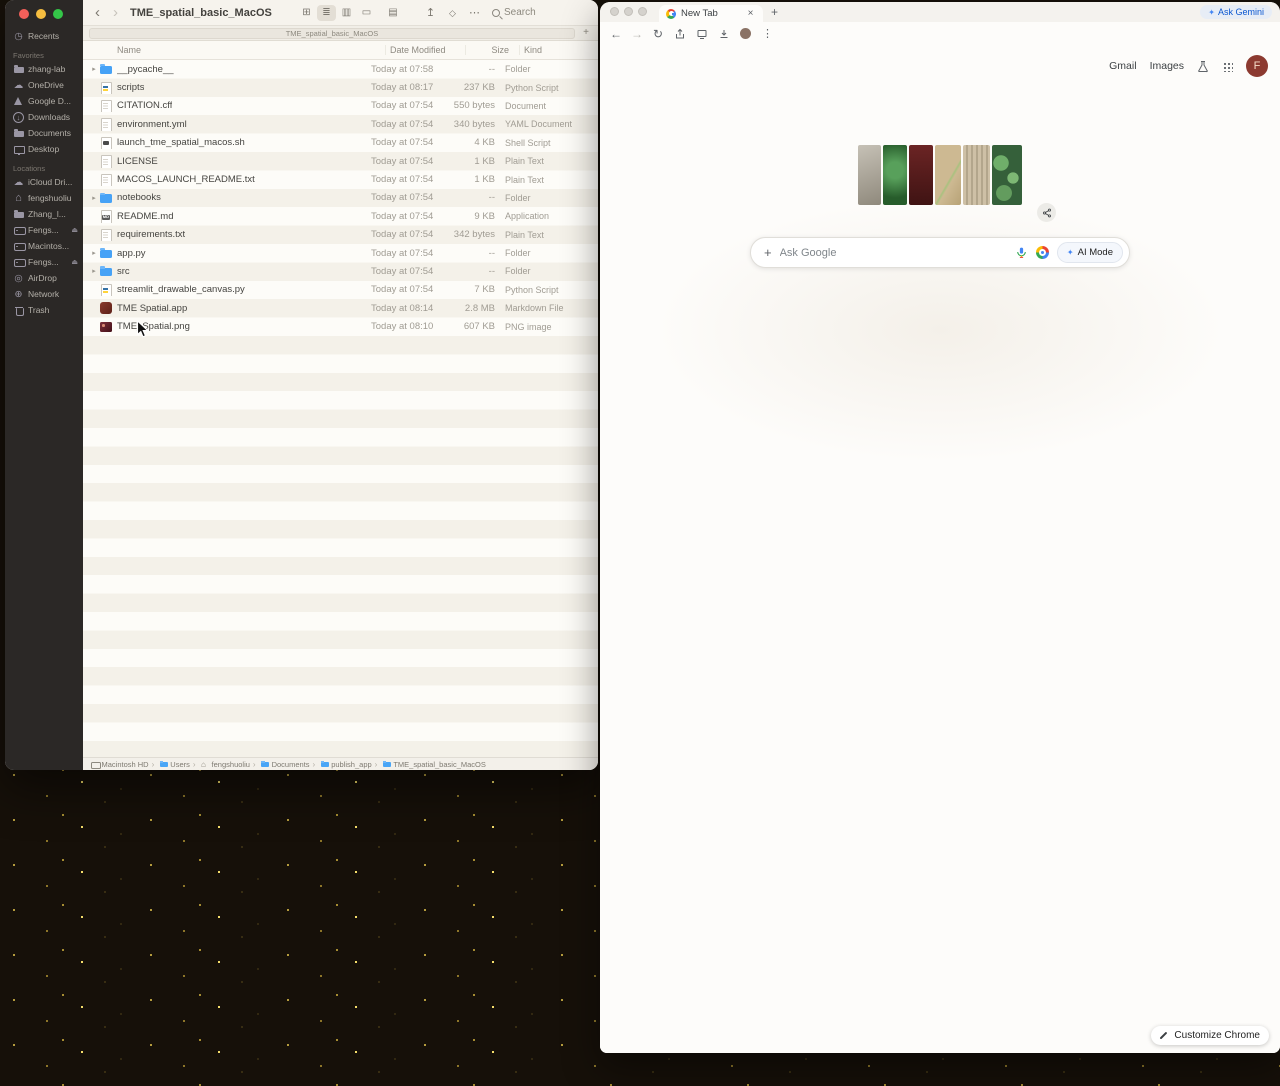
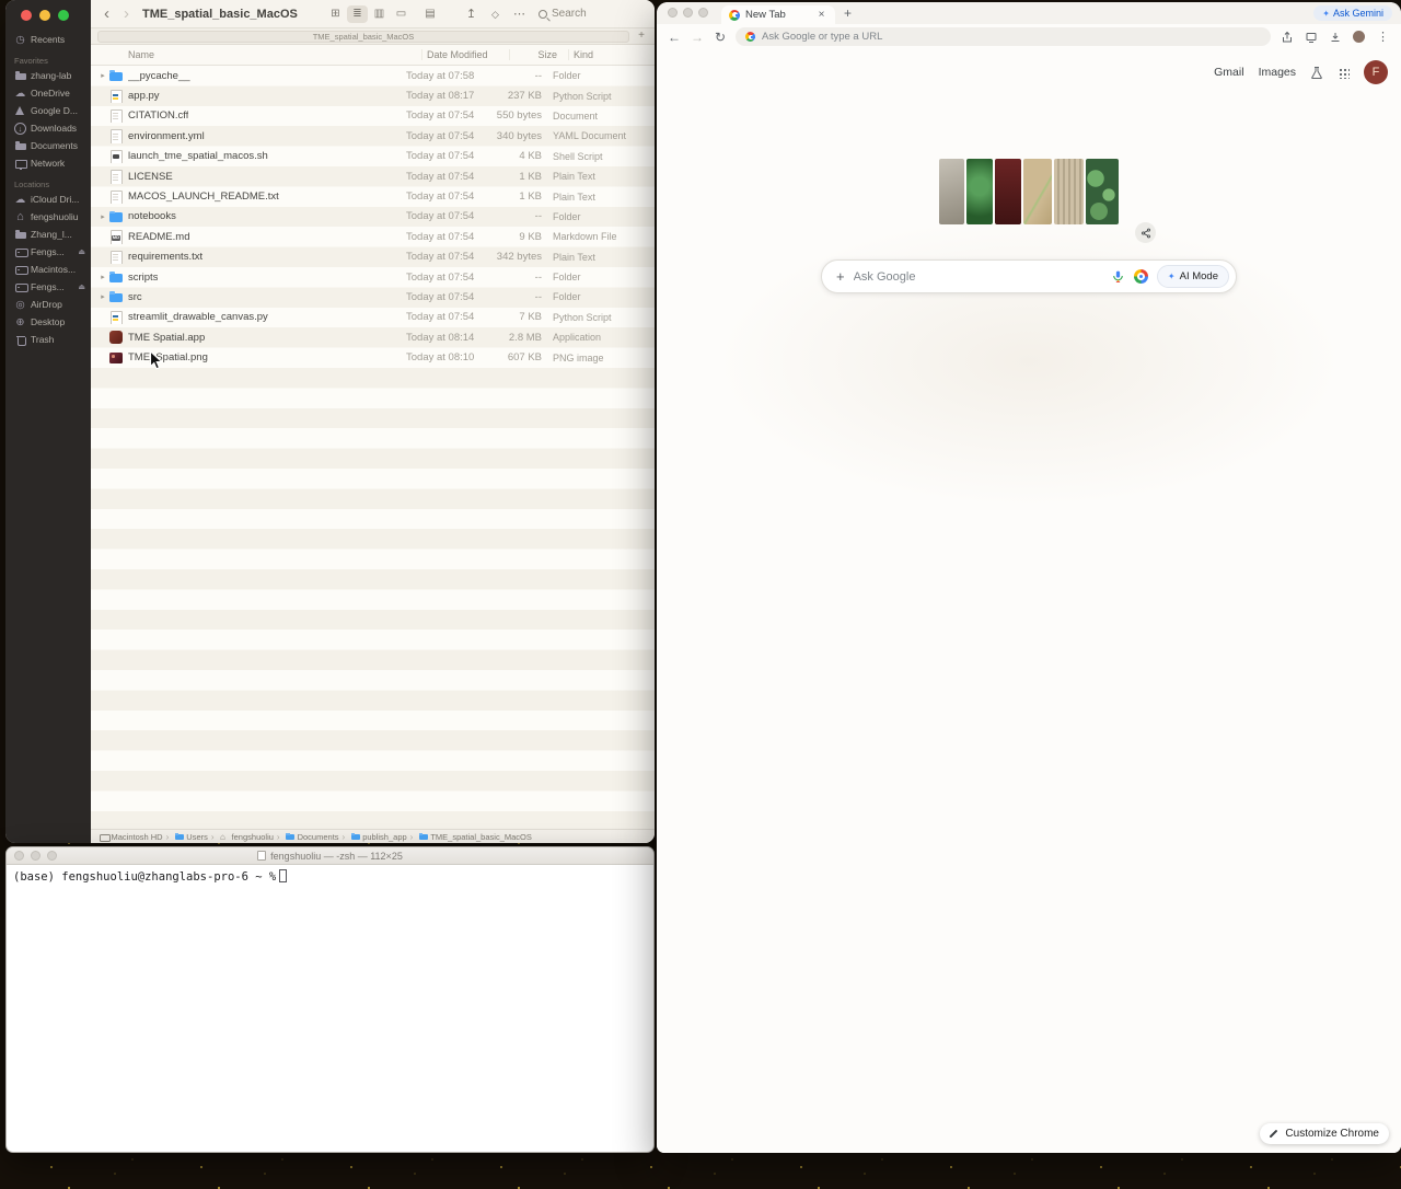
  Recents
  Favorites
  zhang-lab
  OneDrive
  Google D...
  Downloads
  Documents
- Desktop
+ Network
  Locations
  iCloud Dri...
  fengshuoliu
  Zhang_l...
  Fengs...
  Macintos...
  Fengs...
  AirDrop
- Network
+ Desktop
  Trash
  TME_spatial_basic_MacOS
  Search
  TME_spatial_basic_MacOS
  Name
  Date Modified
  Size
  Kind
  __pycache__
  Today at 07:58
  --
  Folder
- scripts
+ app.py
  Today at 08:17
  237 KB
  Python Script
  CITATION.cff
  Today at 07:54
  550 bytes
  Document
  environment.yml
  Today at 07:54
  340 bytes
  YAML Document
  launch_tme_spatial_macos.sh
  Today at 07:54
  4 KB
  Shell Script
  LICENSE
  Today at 07:54
  1 KB
  Plain Text
  MACOS_LAUNCH_README.txt
  Today at 07:54
  1 KB
  Plain Text
  notebooks
  Today at 07:54
  --
  Folder
  README.md
  Today at 07:54
  9 KB
- Application
+ Markdown File
  requirements.txt
  Today at 07:54
  342 bytes
  Plain Text
- app.py
+ scripts
  Today at 07:54
  --
  Folder
  src
  Today at 07:54
  --
  Folder
  streamlit_drawable_canvas.py
  Today at 07:54
  7 KB
  Python Script
  TME Spatial.app
  Today at 08:14
  2.8 MB
- Markdown File
+ Application
  TMESpatial.png
  Today at 08:10
  607 KB
  PNG image
  Macintosh HD
  Users
  fengshuoliu
  Documents
  publish_app
  TME_spatial_basic_MacOS
+ fengshuoliu — -zsh — 112×25
+ (base) fengshuoliu@zhanglabs-pro-6 ~ %
  New Tab
  Ask Gemini
+ Ask Google or type a URL
  Gmail
  Images
  F
  Ask Google
  AI Mode
  Customize Chrome
